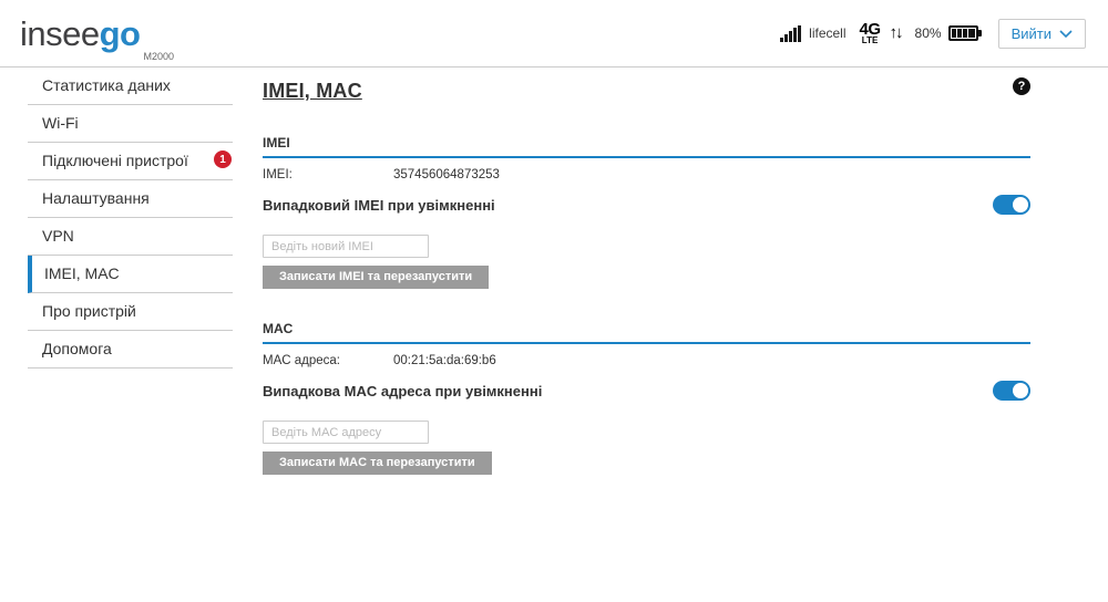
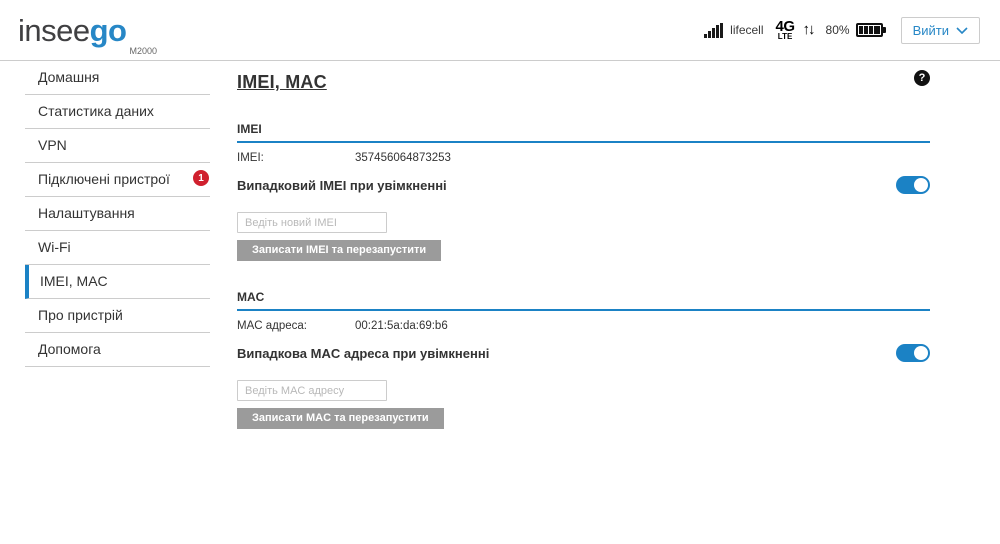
  inseego
  M2000
  lifecell
  4G
  LTE
  ↑↓
  80%
  Вийти
+ Домашня
  Статистика даних
- Wi-Fi
+ VPN
  Підключені пристрої
  1
  Налаштування
- VPN
+ Wi-Fi
  IMEI, MAC
  Про пристрій
  Допомога
  IMEI, MAC
  ?
  IMEI
  IMEI:
  357456064873253
  Випадковий IMEI при увімкненні
  Ведіть новий IMEI
  Записати IMEI та перезапустити
  MAC
  MAC адреса:
  00:21:5a:da:69:b6
  Випадкова MAC адреса при увімкненні
  Ведіть MAC адресу
  Записати MAC та перезапустити
